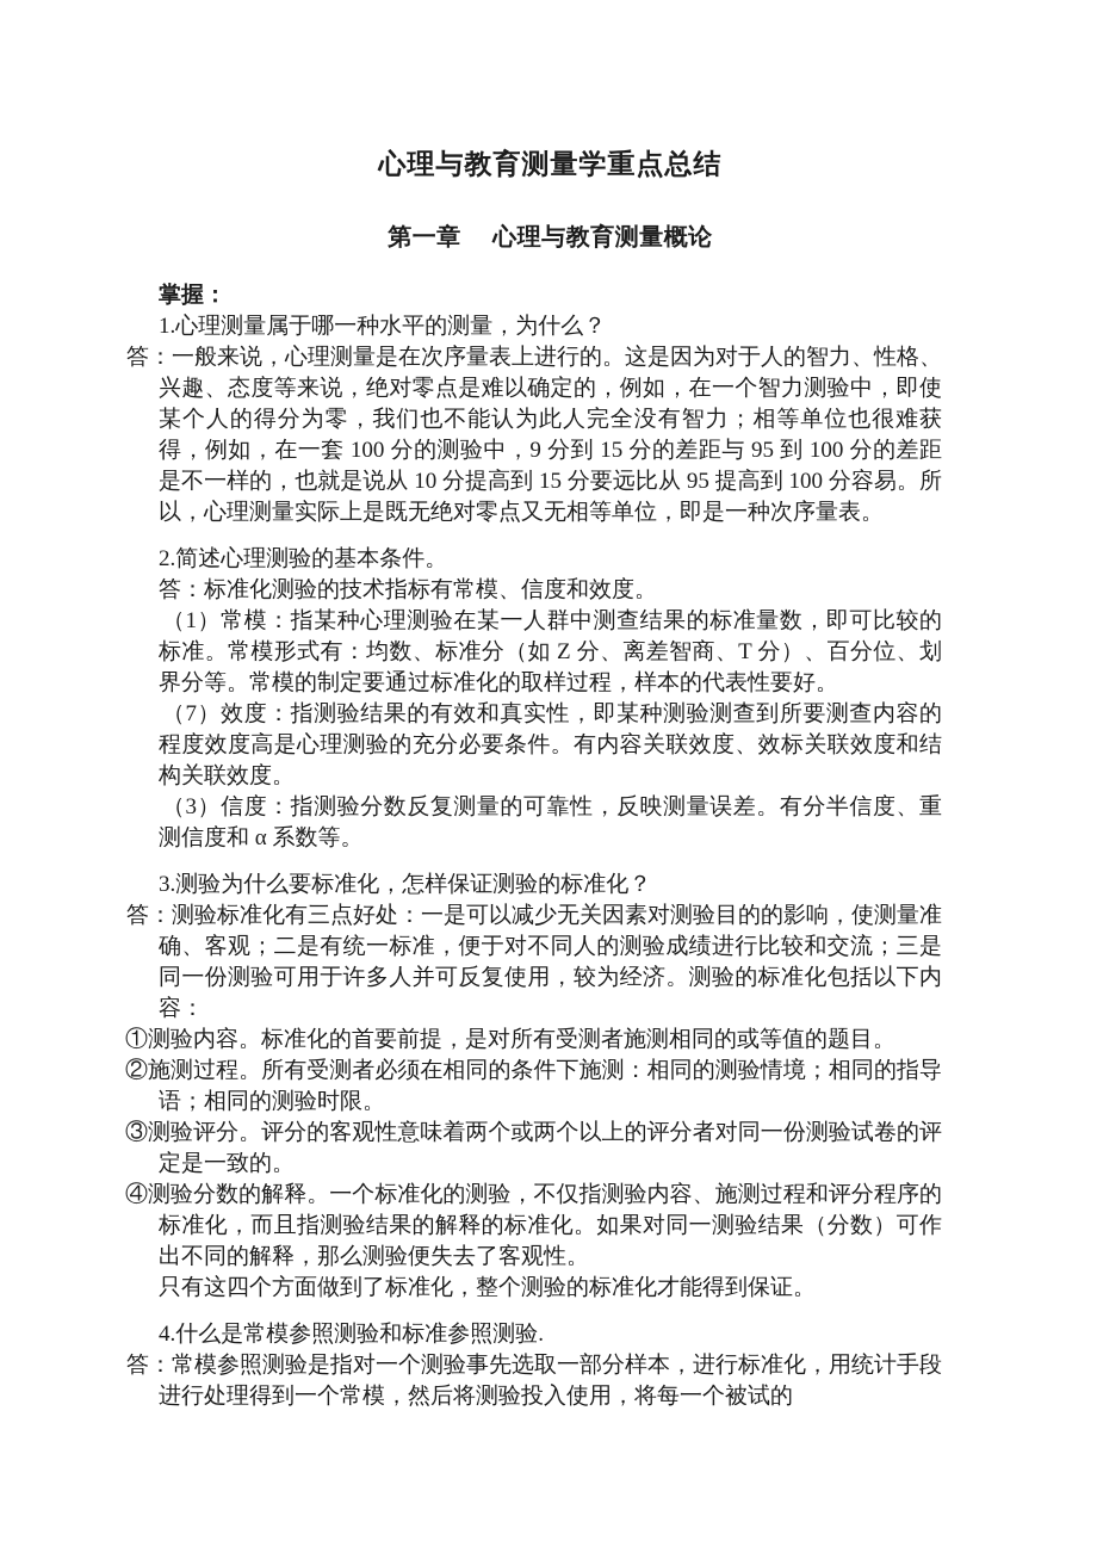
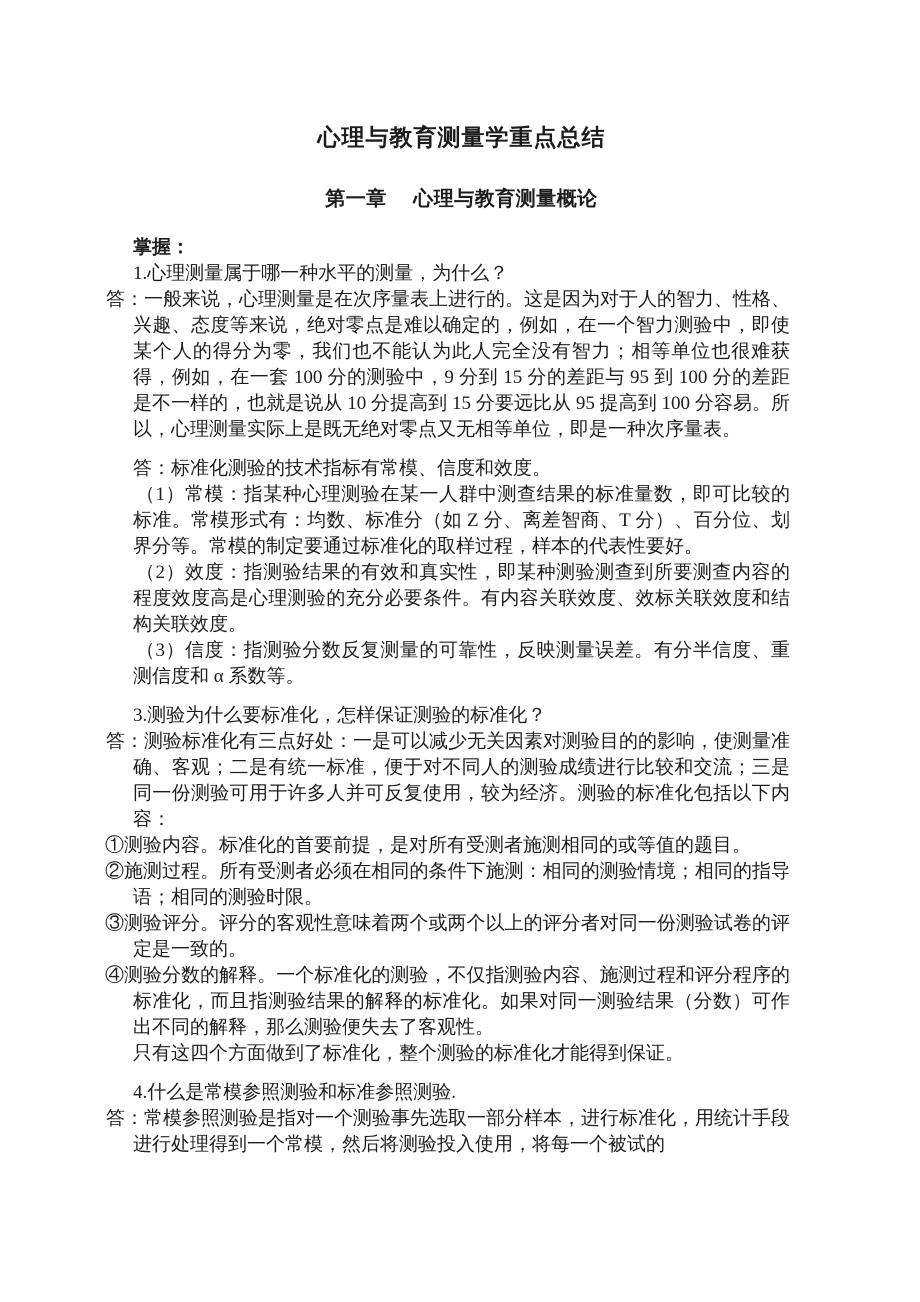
  心理与教育测量学重点总结
  第一章 心理与教育测量概论
  掌握：
  1.心理测量属于哪一种水平的测量，为什么？
  答：一般来说，心理测量是在次序量表上进行的。这是因为对于人的智力、性格、兴趣、态度等来说，绝对零点是难以确定的，例如，在一个智力测验中，即使某个人的得分为零，我们也不能认为此人完全没有智力；相等单位也很难获得，例如，在一套 100 分的测验中，9 分到 15 分的差距与 95 到 100 分的差距是不一样的，也就是说从 10 分提高到 15 分要远比从 95 提高到 100 分容易。所以，心理测量实际上是既无绝对零点又无相等单位，即是一种次序量表。
- 2.简述心理测验的基本条件。
  答：标准化测验的技术指标有常模、信度和效度。
  （1）常模：指某种心理测验在某一人群中测查结果的标准量数，即可比较的标准。常模形式有：均数、标准分（如 Z 分、离差智商、T 分）、百分位、划界分等。常模的制定要通过标准化的取样过程，样本的代表性要好。
- （7）效度：指测验结果的有效和真实性，即某种测验测查到所要测查内容的程度效度高是心理测验的充分必要条件。有内容关联效度、效标关联效度和结构关联效度。
+ （2）效度：指测验结果的有效和真实性，即某种测验测查到所要测查内容的程度效度高是心理测验的充分必要条件。有内容关联效度、效标关联效度和结构关联效度。
  （3）信度：指测验分数反复测量的可靠性，反映测量误差。有分半信度、重测信度和 α 系数等。
  3.测验为什么要标准化，怎样保证测验的标准化？
  答：测验标准化有三点好处：一是可以减少无关因素对测验目的的影响，使测量准确、客观；二是有统一标准，便于对不同人的测验成绩进行比较和交流；三是同一份测验可用于许多人并可反复使用，较为经济。测验的标准化包括以下内容：
  ①测验内容。标准化的首要前提，是对所有受测者施测相同的或等值的题目。
  ②施测过程。所有受测者必须在相同的条件下施测：相同的测验情境；相同的指导语；相同的测验时限。
  ③测验评分。评分的客观性意味着两个或两个以上的评分者对同一份测验试卷的评定是一致的。
  ④测验分数的解释。一个标准化的测验，不仅指测验内容、施测过程和评分程序的标准化，而且指测验结果的解释的标准化。如果对同一测验结果（分数）可作出不同的解释，那么测验便失去了客观性。
  只有这四个方面做到了标准化，整个测验的标准化才能得到保证。
  4.什么是常模参照测验和标准参照测验.
  答：常模参照测验是指对一个测验事先选取一部分样本，进行标准化，用统计手段进行处理得到一个常模，然后将测验投入使用，将每一个被试的
